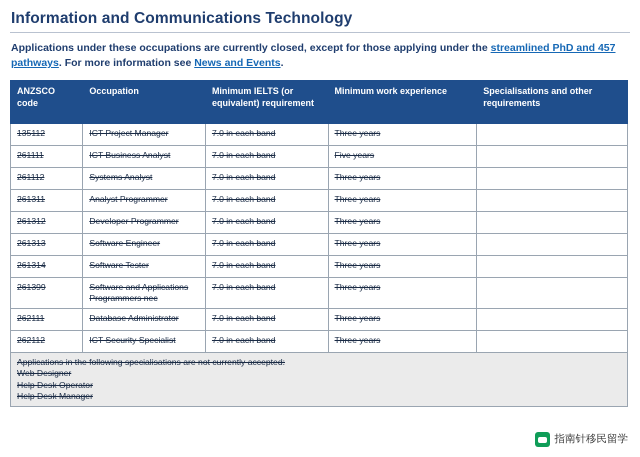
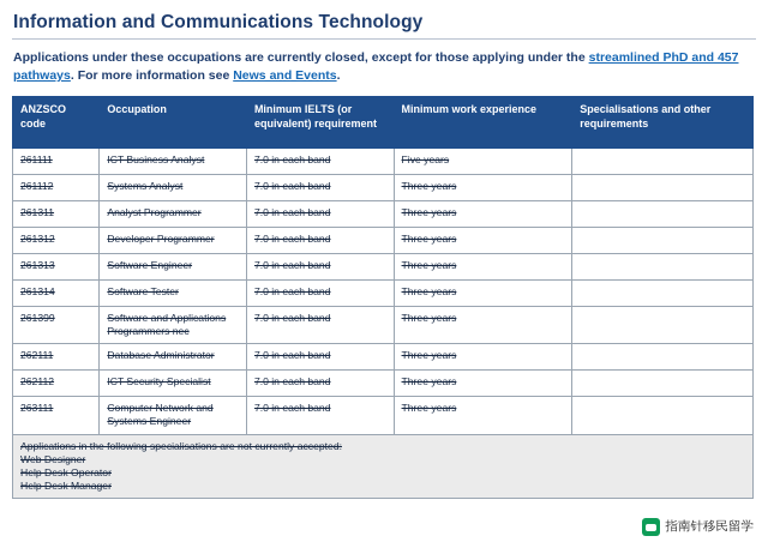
  Information and Communications Technology
  Applications under these occupations are currently closed, except for those applying under the streamlined PhD and 457 pathways. For more information see News and Events.
  ANZSCO code	Occupation	Minimum IELTS (or equivalent) requirement	Minimum work experience	Specialisations and other requirements
- 135112	ICT Project Manager	7.0 in each band	Three years
  261111	ICT Business Analyst	7.0 in each band	Five years
  261112	Systems Analyst	7.0 in each band	Three years
  261311	Analyst Programmer	7.0 in each band	Three years
  261312	Developer Programmer	7.0 in each band	Three years
  261313	Software Engineer	7.0 in each band	Three years
  261314	Software Tester	7.0 in each band	Three years
  261399	Software and Applications Programmers nec	7.0 in each band	Three years
  262111	Database Administrator	7.0 in each band	Three years
  262112	ICT Security Specialist	7.0 in each band	Three years
+ 263111	Computer Network and Systems Engineer	7.0 in each band	Three years
  Applications in the following specialisations are not currently accepted: Web Designer Help Desk Operator Help Desk Manager
  指南针移民留学
